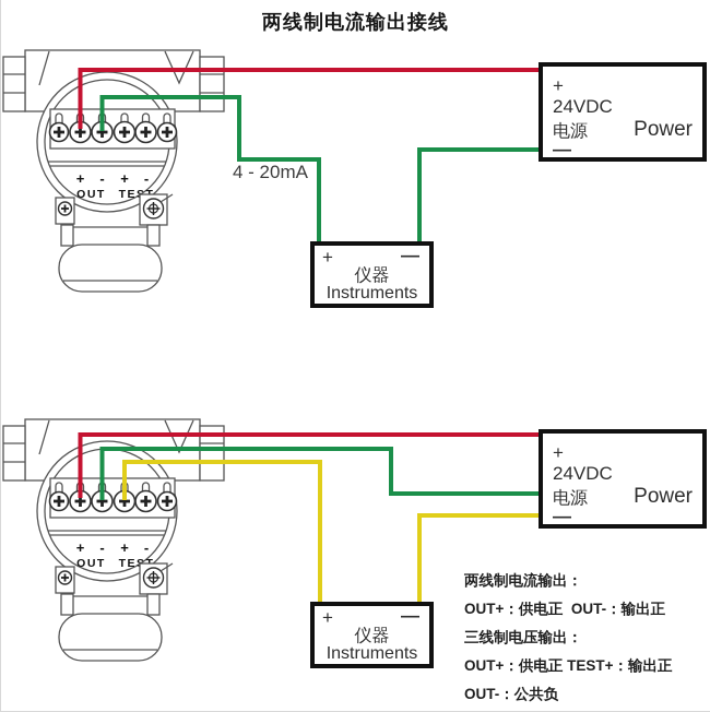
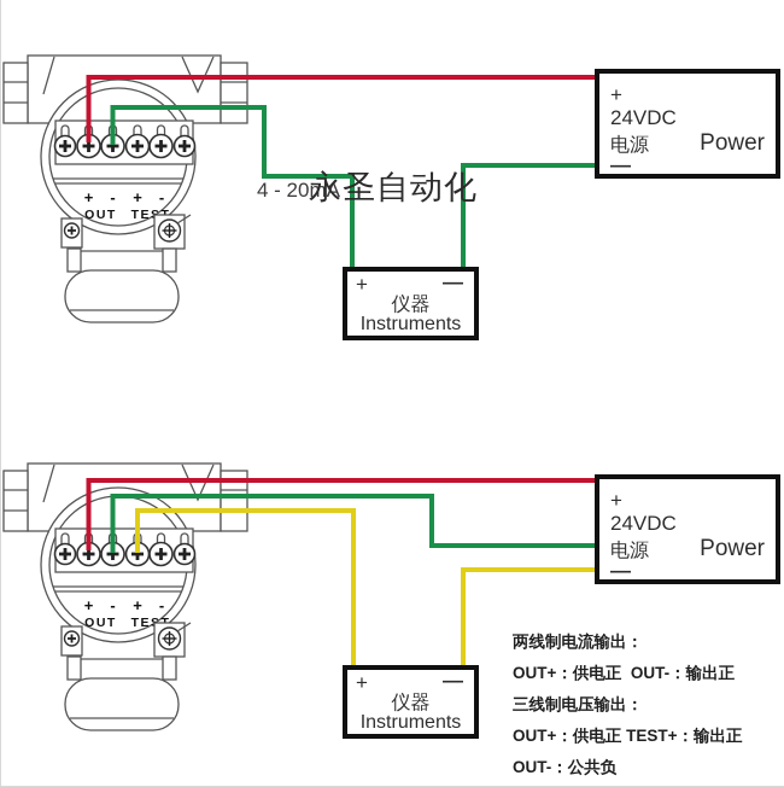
- 两线制电流输出接线
  +
  24VDC
  电源
  Power
  —
  +
  —
  仪器
  Instruments
  4 - 20mA
+ 永圣自动化
  +
  24VDC
  电源
  Power
  —
  +
  —
  仪器
  Instruments
  两线制电流输出：
  OUT+：供电正 OUT-：输出正
  三线制电压输出：
  OUT+：供电正 TEST+：输出正
  OUT-：公共负
